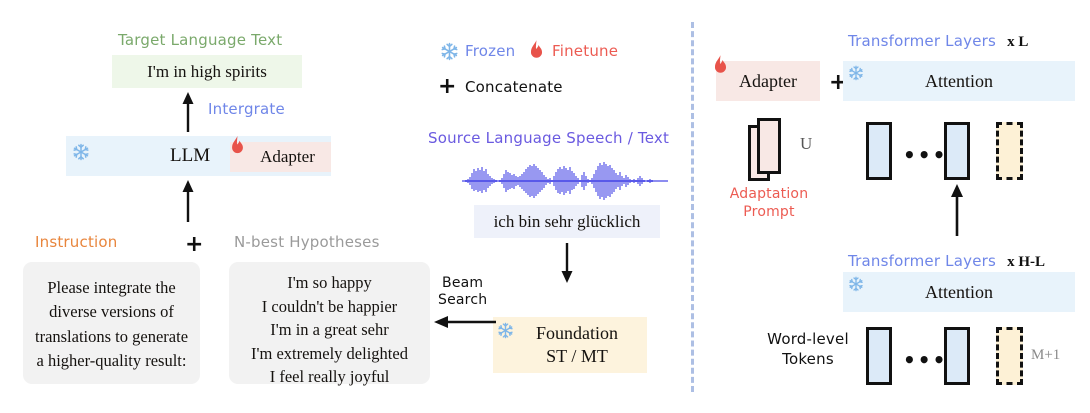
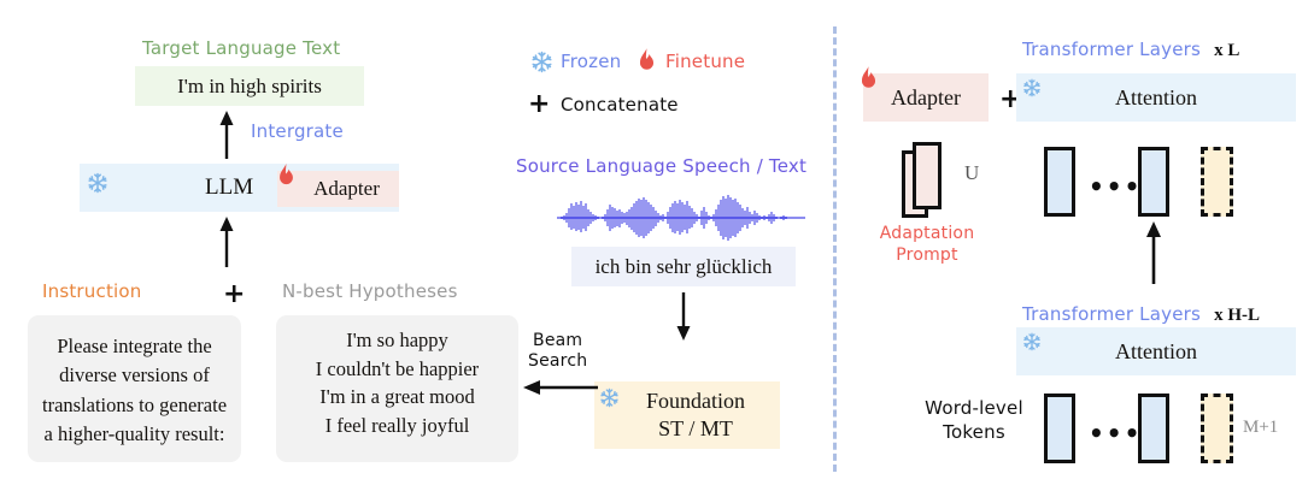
  Target Language Text
  I'm in high spirits
  Intergrate
  LLM
  Adapter
  Instruction
  +
  N-best Hypotheses
  Please integrate the
  diverse versions of
  translations to generate
  a higher-quality result:
  I'm so happy
  I couldn't be happier
- I'm in a great sehr
+ I'm in a great mood
- I'm extremely delighted
  I feel really joyful
  Frozen
  Finetune
  +
  Concatenate
  Source Language Speech / Text
  ich bin sehr glücklich
  Foundation
  ST / MT
  Beam
  Search
  Adapter
  +
  Transformer Layers x L
  Attention
  U
  Adaptation
  Prompt
  •••
  Transformer Layers x H-L
  Attention
  Word-level
  Tokens
  •••
  M+1
